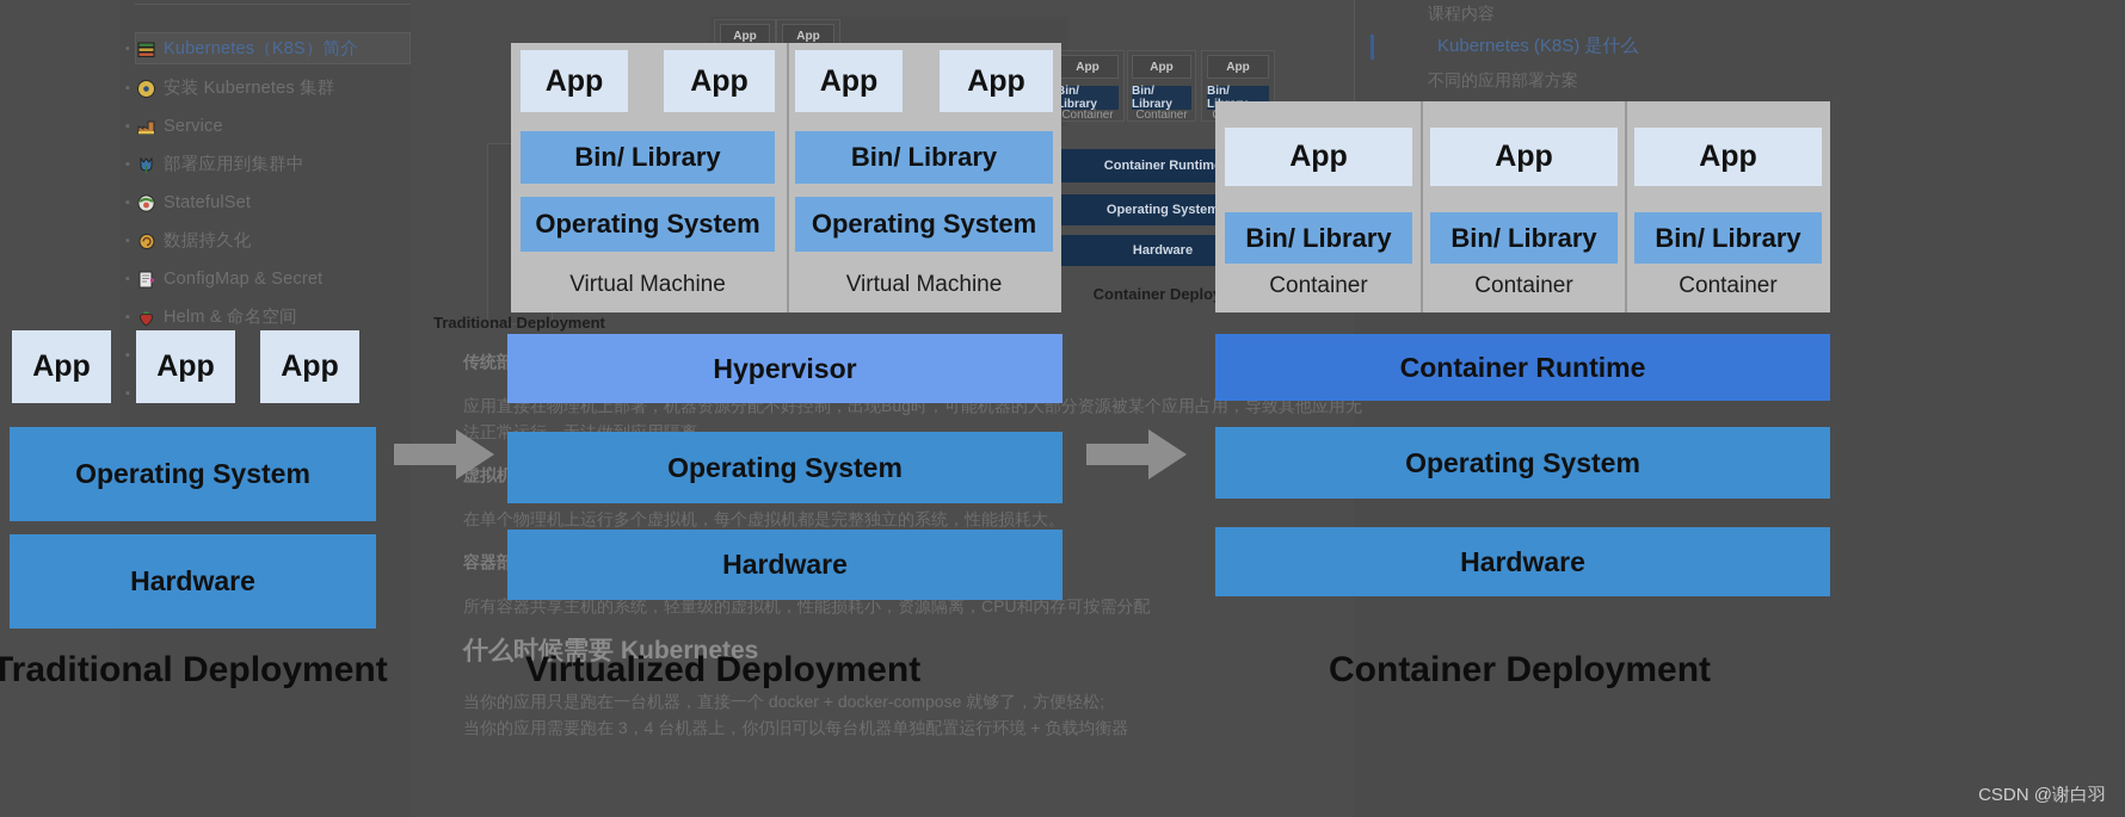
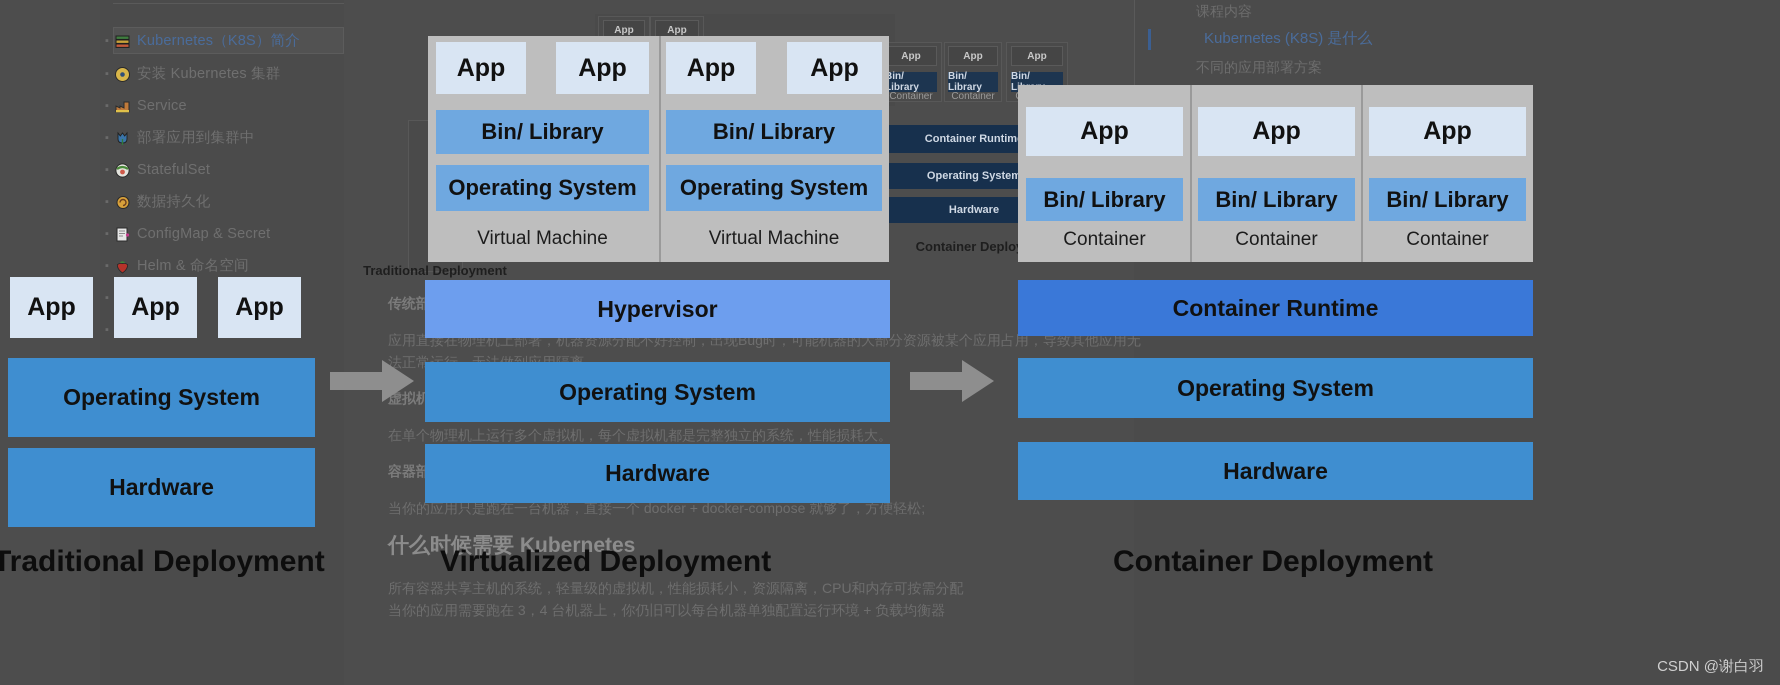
  ▪
  Kubernetes（K8S）简介
  ▪
  安装 Kubernetes 集群
  ▪
  Service
  ▪
  部署应用到集群中
  ▪
  StatefulSet
  ▪
  数据持久化
  ▪
  ConfigMap & Secret
  ▪
  Helm & 命名空间
  ▪
  ▪
  课程内容
  Kubernetes (K8S) 是什么
  不同的应用部署方案
  传统部
  应用直接在物理机上部署，机器资源分配不好控制，出现Bug时，可能机器的大部分资源被某个应用占用，导致其他应用无
  在单个物理机上运行多个虚拟机，每个虚拟机都是完整独立的系统，性能损耗大。
  容器部
- 所有容器共享主机的系统，轻量级的虚拟机，性能损耗小，资源隔离，CPU和内存可按需分配
+ 当你的应用只是跑在一台机器，直接一个 docker + docker-compose 就够了，方便轻松;
  什么时候需要 Kubernetes
- 当你的应用只是跑在一台机器，直接一个 docker + docker-compose 就够了，方便轻松;
+ 所有容器共享主机的系统，轻量级的虚拟机，性能损耗小，资源隔离，CPU和内存可按需分配
  当你的应用需要跑在 3，4 台机器上，你仍旧可以每台机器单独配置运行环境 + 负载均衡器
  Traditional Deployment
  App
  App
  App
  in/ ibrary
  Container
  App
  Bin/ Library
  Container
  App
  Container Runtim
  Operating System
  Hardware
  Container Deplo
  App
  App
  App
  Operating System
  Hardware
  Traditional Deployment
  App
  App
  Bin/ Library
  Operating System
  Virtual Machine
  App
  App
  Bin/ Library
  Operating System
  Virtual Machine
  Hypervisor
  Operating System
  Hardware
  Virtualized Deployment
  App
  Bin/ Library
  Container
  App
  Bin/ Library
  Container
  App
  Bin/ Library
  Container
  Container Runtime
  Operating System
  Hardware
  Container Deployment
  CSDN @谢白羽
